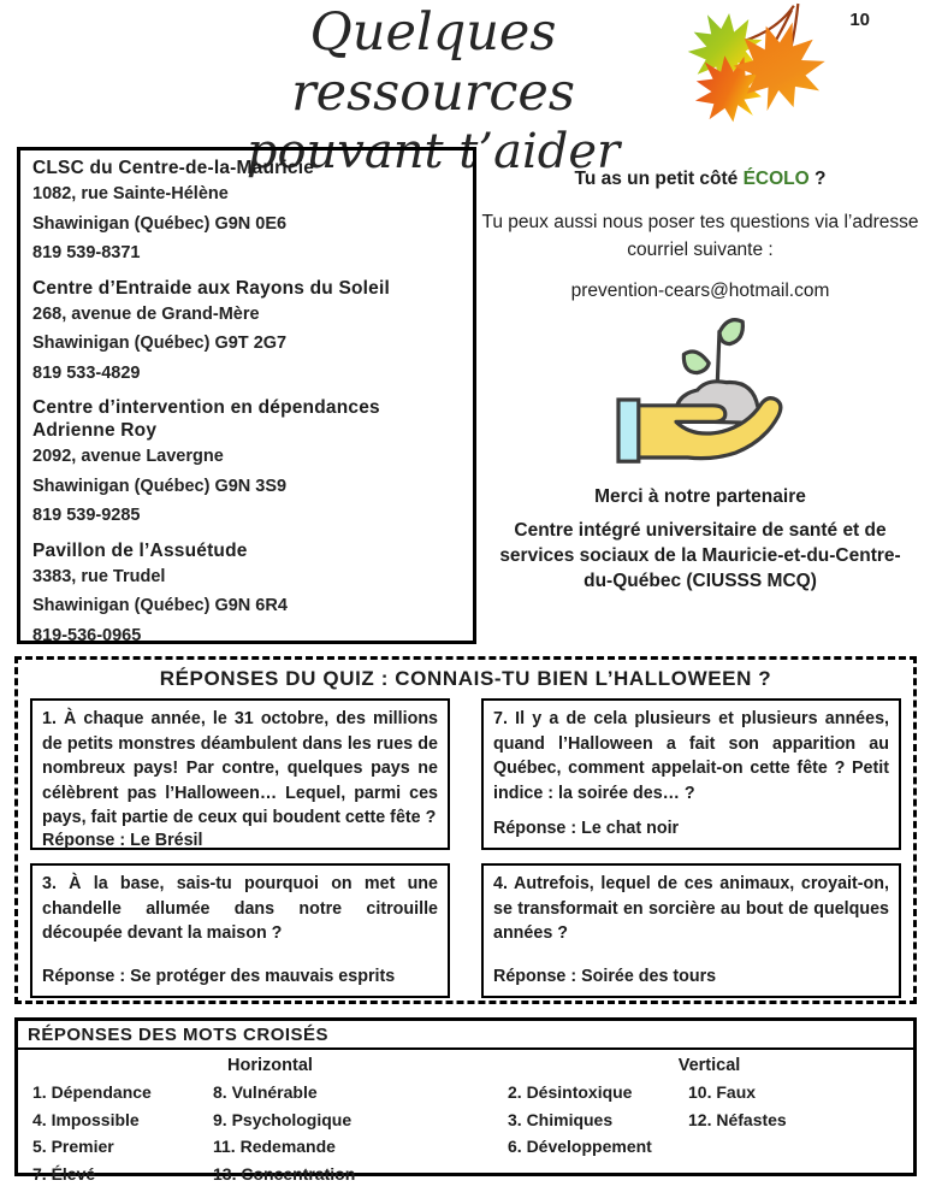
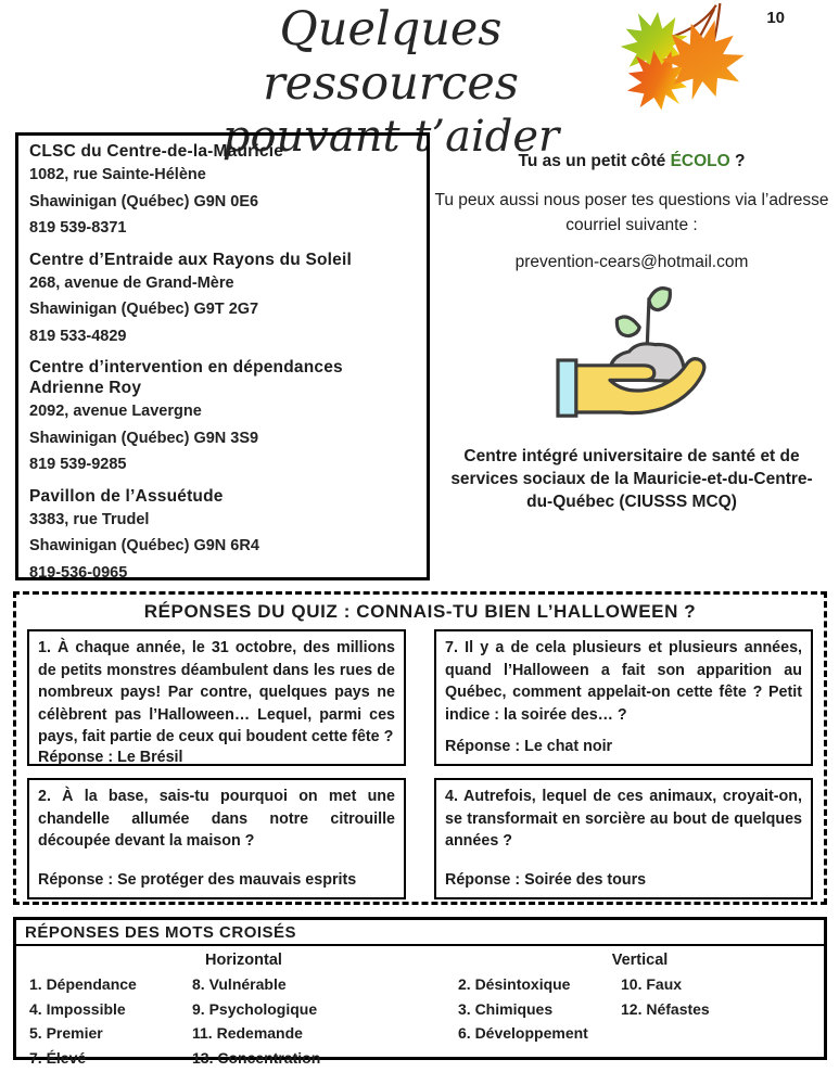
  10
  Quelques ressources
  pouvant t’aider
  CLSC du Centre-de-la-Mauricie
  1082, rue Sainte-Hélène
  Shawinigan (Québec) G9N 0E6
  819 539-8371
  Centre d’Entraide aux Rayons du Soleil
  268, avenue de Grand-Mère
  Shawinigan (Québec) G9T 2G7
  819 533-4829
  Centre d’intervention en dépendances Adrienne Roy
  2092, avenue Lavergne
  Shawinigan (Québec) G9N 3S9
  819 539-9285
  Pavillon de l’Assuétude
  3383, rue Trudel
  Shawinigan (Québec) G9N 6R4
  819-536-0965
  Tu as un petit côté ÉCOLO ?
  Tu peux aussi nous poser tes questions via l’adresse courriel suivante :
  prevention-cears@hotmail.com
- Merci à notre partenaire
  Centre intégré universitaire de santé et de services sociaux de la Mauricie-et-du-Centre-du-Québec (CIUSSS MCQ)
  RÉPONSES DU QUIZ : CONNAIS-TU BIEN L’HALLOWEEN ?
  1. À chaque année, le 31 octobre, des millions de petits monstres déambulent dans les rues de nombreux pays! Par contre, quelques pays ne célèbrent pas l’Halloween… Lequel, parmi ces pays, fait partie de ceux qui boudent cette fête ?
  Réponse : Le Brésil
  7. Il y a de cela plusieurs et plusieurs années, quand l’Halloween a fait son apparition au Québec, comment appelait-on cette fête ? Petit indice : la soirée des… ?
  Réponse : Le chat noir
- 3. À la base, sais-tu pourquoi on met une chandelle allumée dans notre citrouille découpée devant la maison ?
+ 2. À la base, sais-tu pourquoi on met une chandelle allumée dans notre citrouille découpée devant la maison ?
  Réponse : Se protéger des mauvais esprits
  4. Autrefois, lequel de ces animaux, croyait-on, se transformait en sorcière au bout de quelques années ?
  Réponse : Soirée des tours
  RÉPONSES DES MOTS CROISÉS
  Horizontal
  Vertical
  1. Dépendance
  8. Vulnérable
  2. Désintoxique
  10. Faux
  4. Impossible
  9. Psychologique
  3. Chimiques
  12. Néfastes
  5. Premier
  11. Redemande
  6. Développement
  7. Élevé
  13. Concentration
